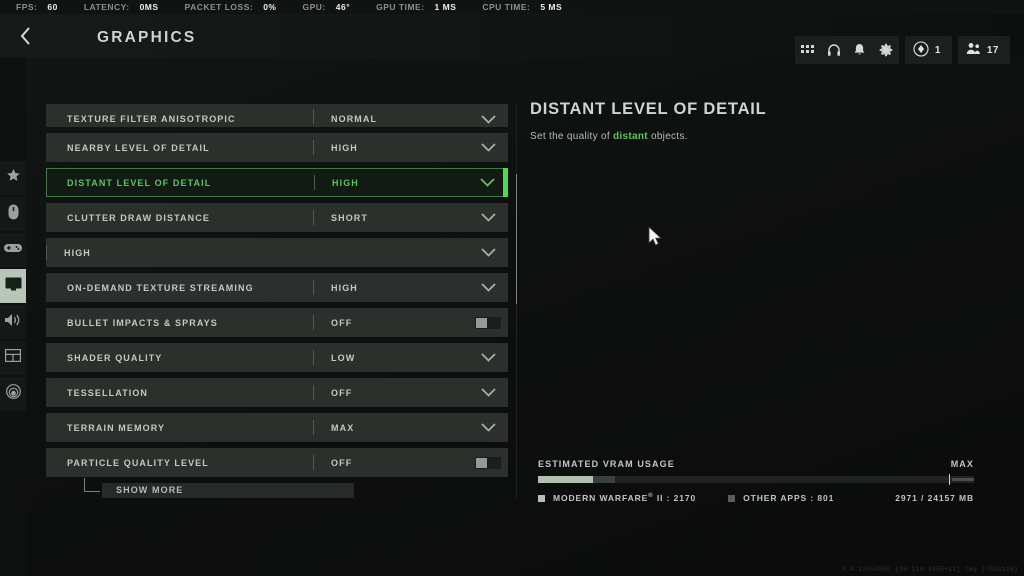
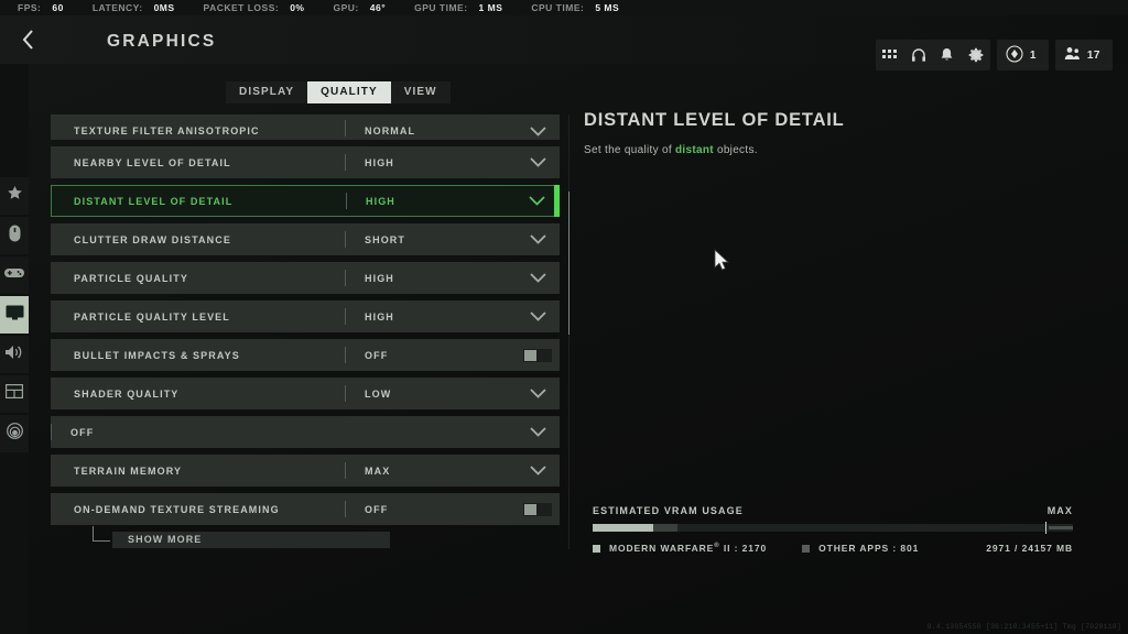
  FPS:
  60
  LATENCY:
  0MS
  PACKET LOSS:
  0%
  GPU:
  46°
  GPU TIME:
  1 MS
  CPU TIME:
  5 MS
  GRAPHICS
  1
  17
+ DISPLAY
+ QUALITY
+ VIEW
  TEXTURE FILTER ANISOTROPIC
  NORMAL
  NEARBY LEVEL OF DETAIL
  HIGH
  DISTANT LEVEL OF DETAIL
  HIGH
  CLUTTER DRAW DISTANCE
  SHORT
+ PARTICLE QUALITY
  HIGH
- ON-DEMAND TEXTURE STREAMING
+ PARTICLE QUALITY LEVEL
  HIGH
  BULLET IMPACTS & SPRAYS
  OFF
  SHADER QUALITY
  LOW
- TESSELLATION
  OFF
  TERRAIN MEMORY
  MAX
- PARTICLE QUALITY LEVEL
+ ON-DEMAND TEXTURE STREAMING
  OFF
  SHOW MORE
  DISTANT LEVEL OF DETAIL
  Set the quality of distant objects.
  ESTIMATED VRAM USAGE
  MAX
  MODERN WARFARE II : 2170
  OTHER APPS : 801
  2971 / 24157 MB
